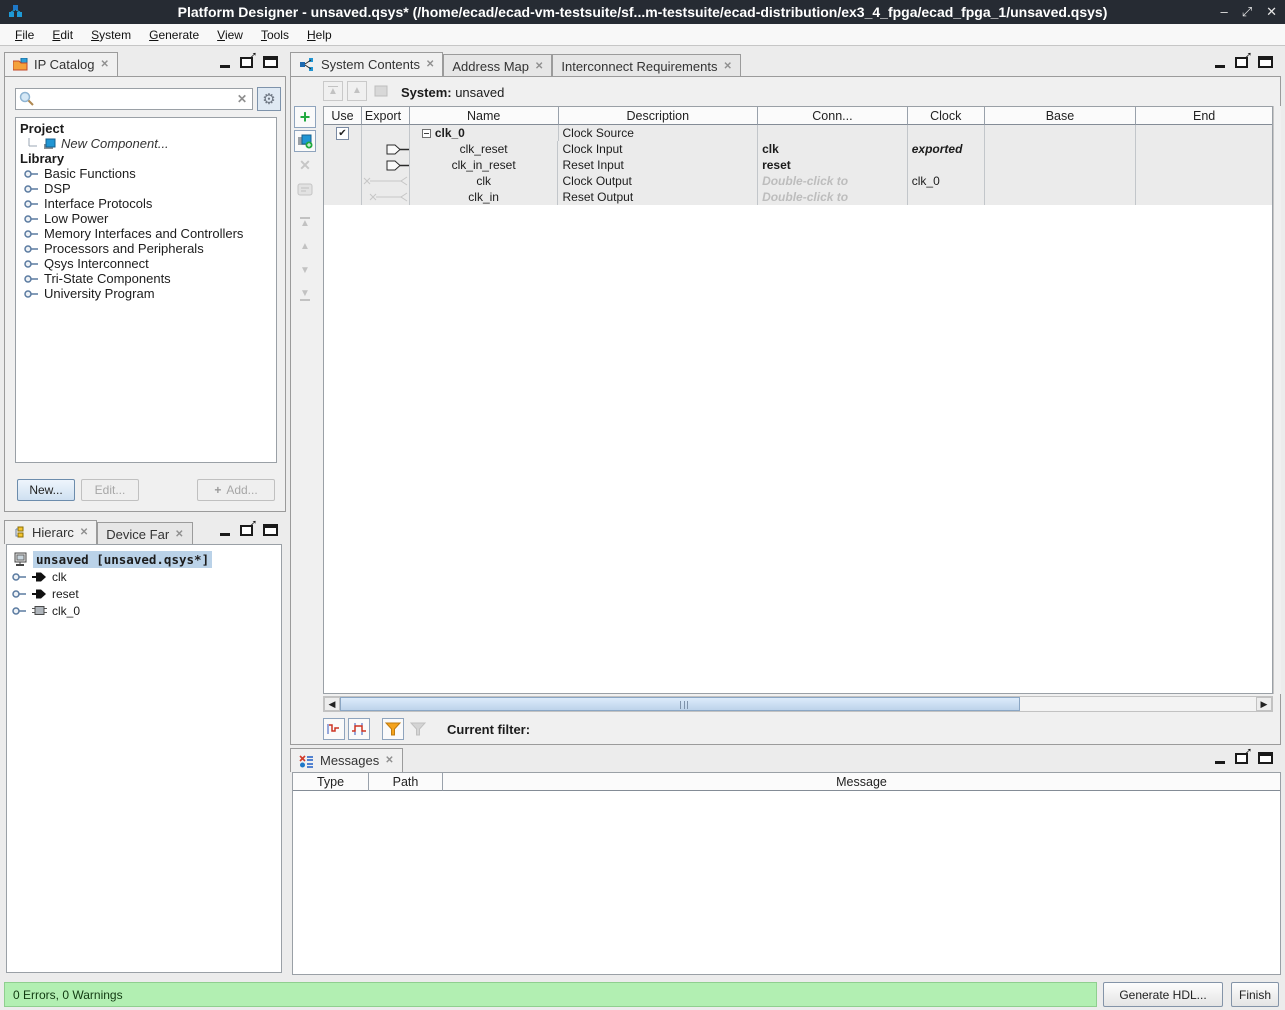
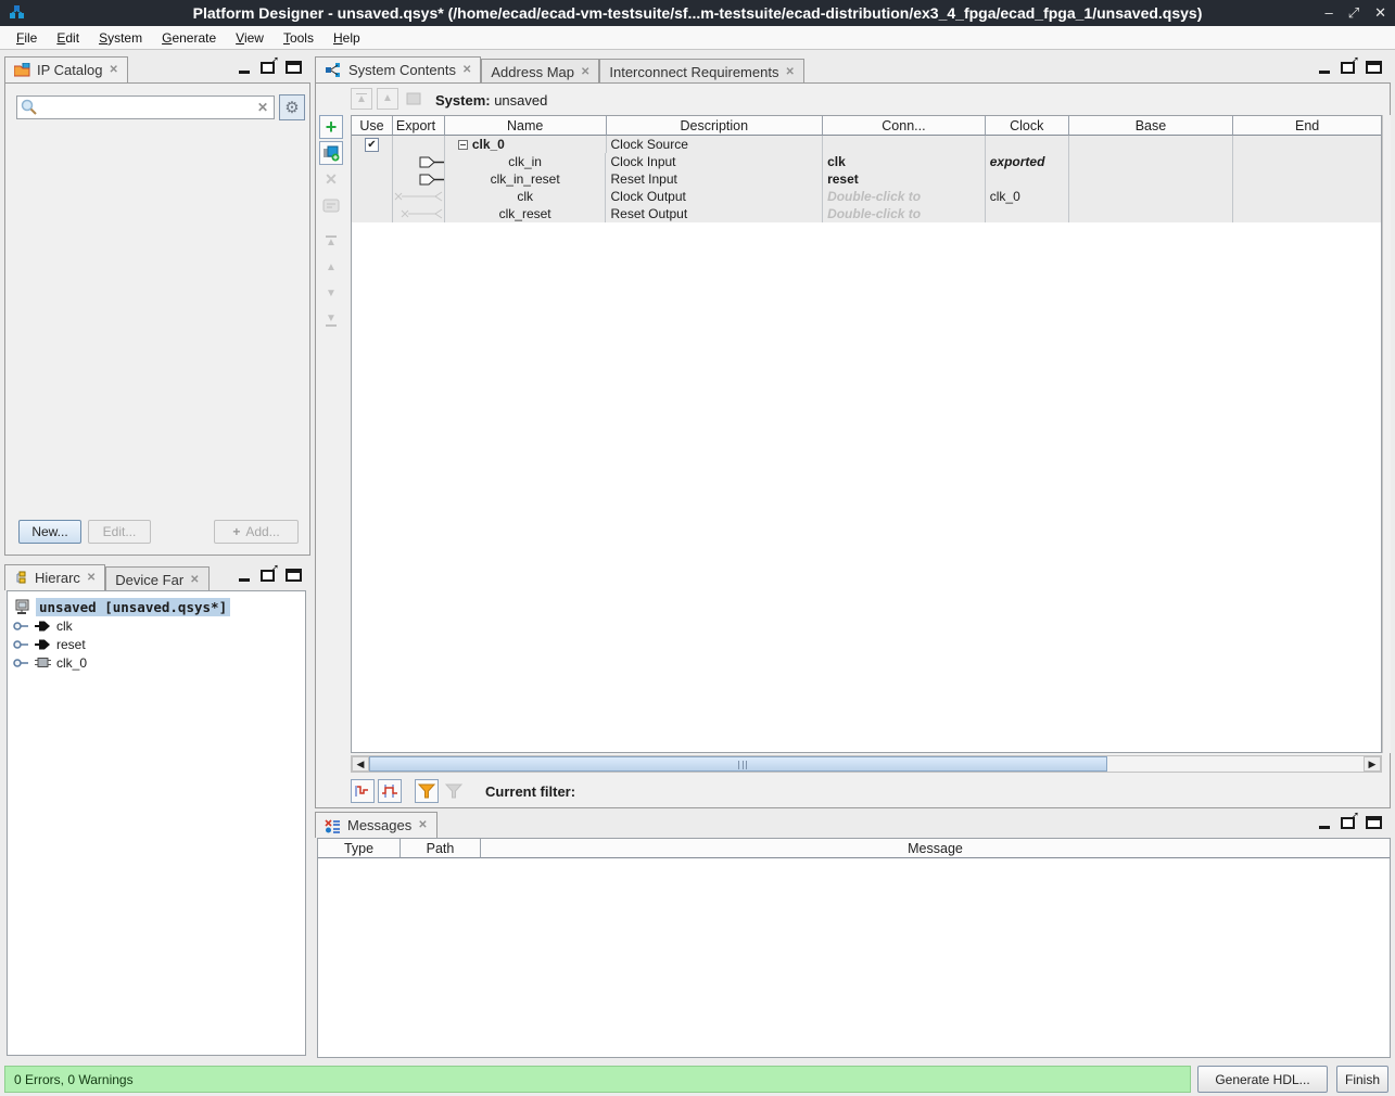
  Platform Designer - unsaved.qsys* (/home/ecad/ecad-vm-testsuite/sf...m-testsuite/ecad-distribution/ex3_4_fpga/ecad_fpga_1/unsaved.qsys)
  –
  ⤢
  ✕
  File
  Edit
  System
  Generate
  View
  Tools
  Help
  IP Catalog
  ✕
  ✕
  ⚙
- Project
- New Component...
- Library
- Basic Functions
- DSP
- Interface Protocols
- Low Power
- Memory Interfaces and Controllers
- Processors and Peripherals
- Qsys Interconnect
- Tri-State Components
- University Program
  New...
  Edit...
  +
  Add...
  Hierarc
  ✕
  Device Far
  ✕
  unsaved [unsaved.qsys*]
  clk
  reset
  clk_0
  System Contents
  ✕
  Address Map
  ✕
  Interconnect Requirements
  ✕
  ▲
  ▲
  System: unsaved
  +
  ✕
  ▲
  ▲
  ▼
  ▼
  Use
  Export
  Name
  Description
  Conn...
  Clock
  Base
  End
  ✔
  clk_0
  Clock Source
- clk_reset
+ clk_in
  Clock Input
  clk
  exported
  clk_in_reset
  Reset Input
  reset
  clk
  Clock Output
  Double-click to
  clk_0
- clk_in
+ clk_reset
  Reset Output
  Double-click to
  ◀
  ▶
  Current filter:
  Messages
  ✕
  Type
  Path
  Message
  0 Errors, 0 Warnings
  Generate HDL...
  Finish
